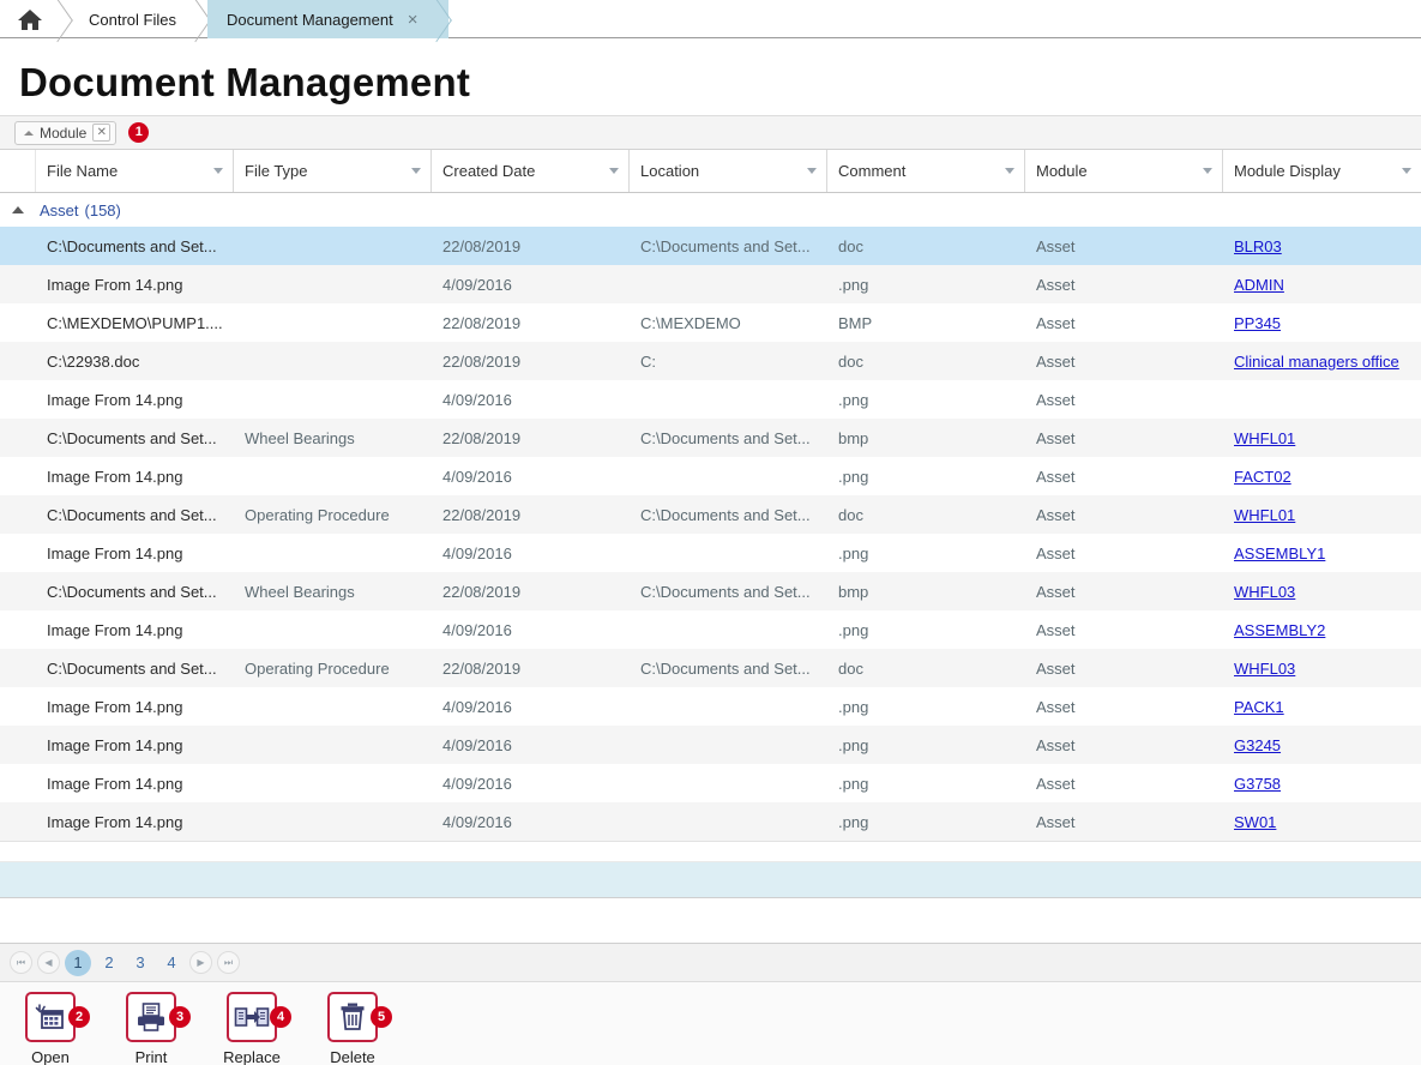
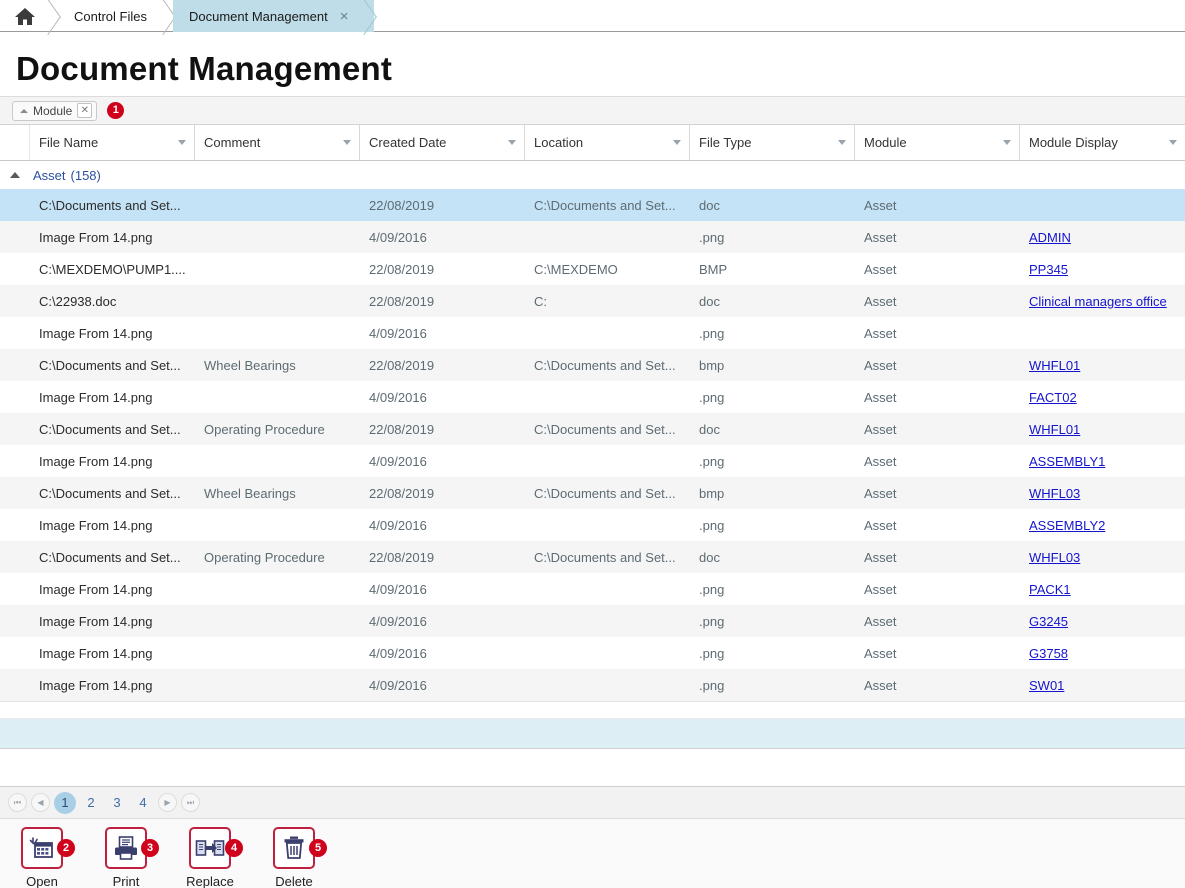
  Control Files
  Document Management
  ×
  Document Management
  Module
  ✕
  1
  File Name
- File Type
+ Comment
  Created Date
  Location
- Comment
+ File Type
  Module
  Module Display
  Asset
  (158)
  C:\Documents and Set...
  22/08/2019
  C:\Documents and Set...
  doc
  Asset
- BLR03
  Image From 14.png
  4/09/2016
  .png
  Asset
  ADMIN
  C:\MEXDEMO\PUMP1....
  22/08/2019
  C:\MEXDEMO
  BMP
  Asset
  PP345
  C:\22938.doc
  22/08/2019
  C:
  doc
  Asset
  Clinical managers office
  Image From 14.png
  4/09/2016
  .png
  Asset
  C:\Documents and Set...
  Wheel Bearings
  22/08/2019
  C:\Documents and Set...
  bmp
  Asset
  WHFL01
  Image From 14.png
  4/09/2016
  .png
  Asset
  FACT02
  C:\Documents and Set...
  Operating Procedure
  22/08/2019
  C:\Documents and Set...
  doc
  Asset
  WHFL01
  Image From 14.png
  4/09/2016
  .png
  Asset
  ASSEMBLY1
  C:\Documents and Set...
  Wheel Bearings
  22/08/2019
  C:\Documents and Set...
  bmp
  Asset
  WHFL03
  Image From 14.png
  4/09/2016
  .png
  Asset
  ASSEMBLY2
  C:\Documents and Set...
  Operating Procedure
  22/08/2019
  C:\Documents and Set...
  doc
  Asset
  WHFL03
  Image From 14.png
  4/09/2016
  .png
  Asset
  PACK1
  Image From 14.png
  4/09/2016
  .png
  Asset
  G3245
  Image From 14.png
  4/09/2016
  .png
  Asset
  G3758
  Image From 14.png
  4/09/2016
  .png
  Asset
  SW01
  ⏮
  ◀
  1
  2
  3
  4
  ▶
  ⏭
  Open
  2
  Print
  3
  Replace
  4
  Delete
  5
